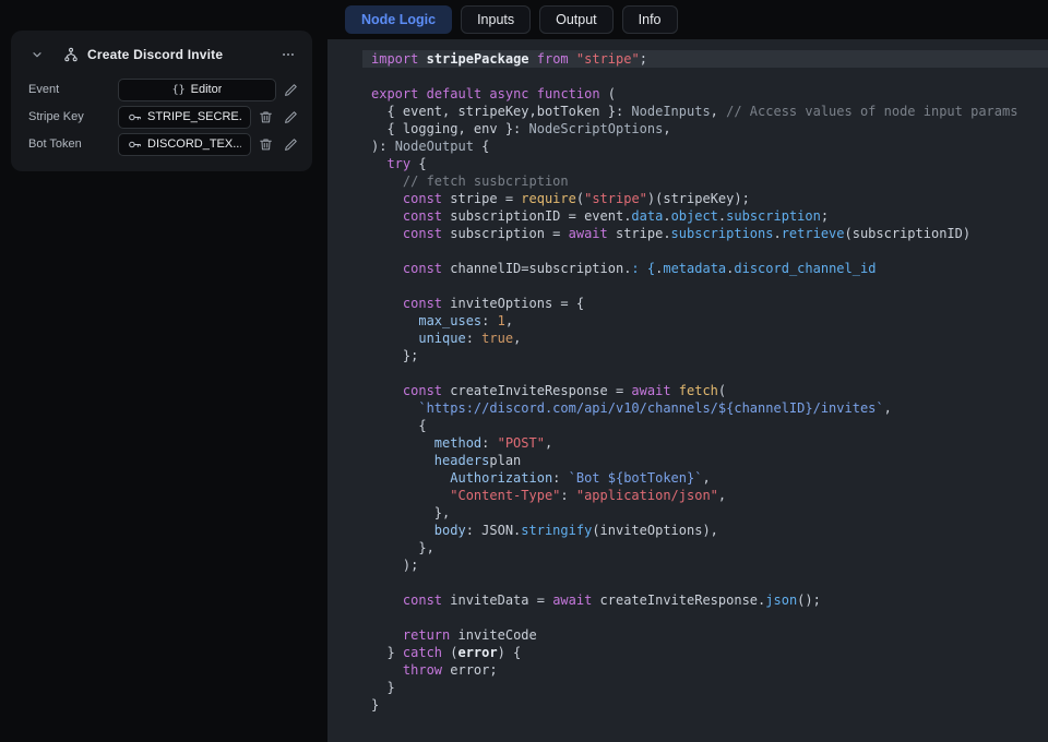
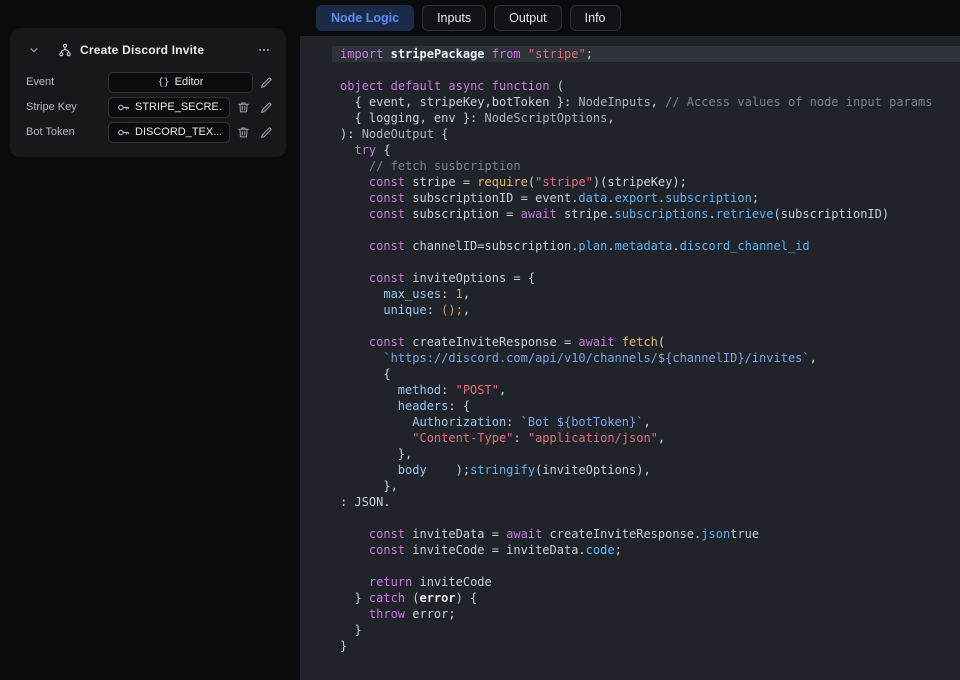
  Create Discord Invite
  Event
  {}
  Editor
  Stripe Key
  STRIPE_SECRE.
  Bot Token
  DISCORD_TEX...
  Node Logic
  Inputs
  Output
  Info
  import stripePackage from "stripe";
- export default async function (
+ object default async function (
  { event, stripeKey,botToken }: NodeInputs, // Access values of node input params
  { logging, env }: NodeScriptOptions,
  ): NodeOutput {
  try {
  // fetch susbcription
  const stripe = require("stripe")(stripeKey);
- const subscriptionID = event.data.object.subscription;
+ const subscriptionID = event.data.export.subscription;
  const subscription = await stripe.subscriptions.retrieve(subscriptionID)
- const channelID=subscription.: {.metadata.discord_channel_id
+ const channelID=subscription.plan.metadata.discord_channel_id
  const inviteOptions = {
  max_uses: 1,
- unique: true,
+ unique: ();,
- };
  const createInviteResponse = await fetch(
  `https://discord.com/api/v10/channels/${channelID}/invites`,
  {
  method: "POST",
- headersplan
+ headers: {
  Authorization: `Bot ${botToken}`,
  "Content-Type": "application/json",
  },
- body: JSON.stringify(inviteOptions),
+ body );stringify(inviteOptions),
  },
- );
+ : JSON.
- const inviteData = await createInviteResponse.json();
+ const inviteData = await createInviteResponse.jsontrue
+ const inviteCode = inviteData.code;
  return inviteCode
  } catch (error) {
  throw error;
  }
  }
